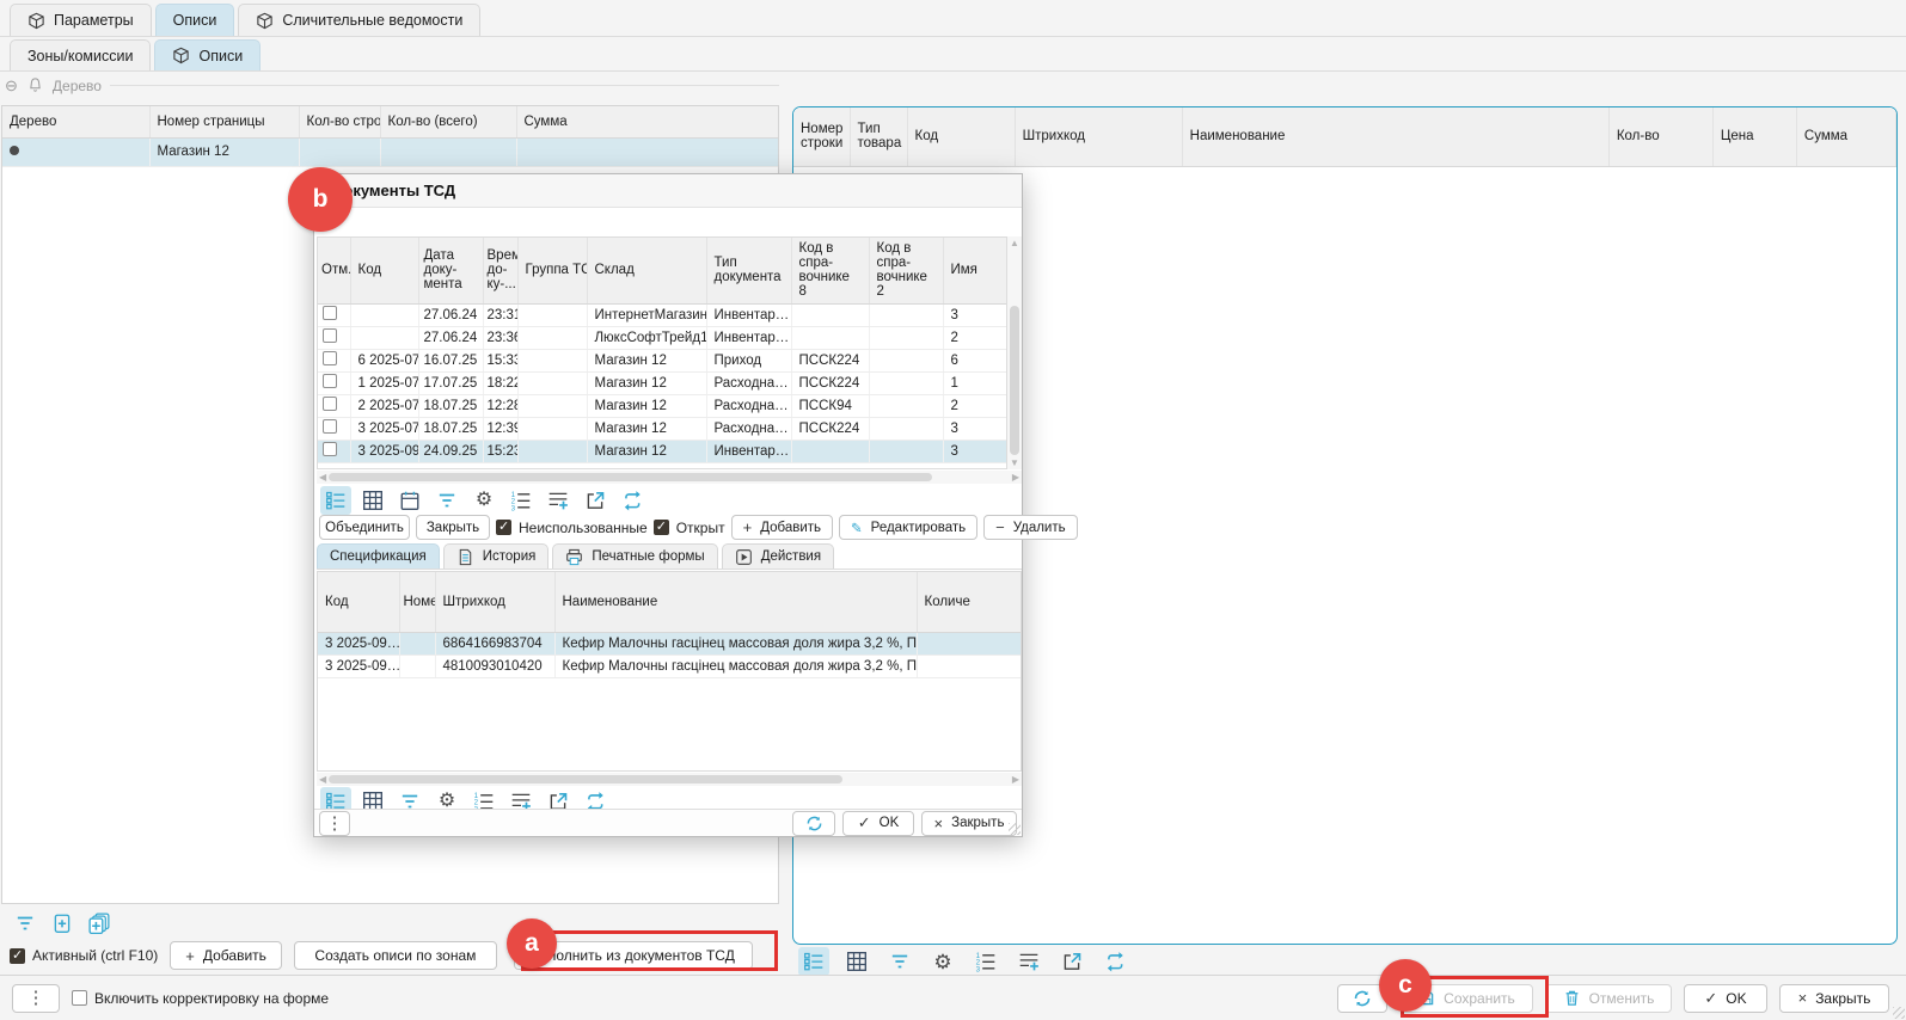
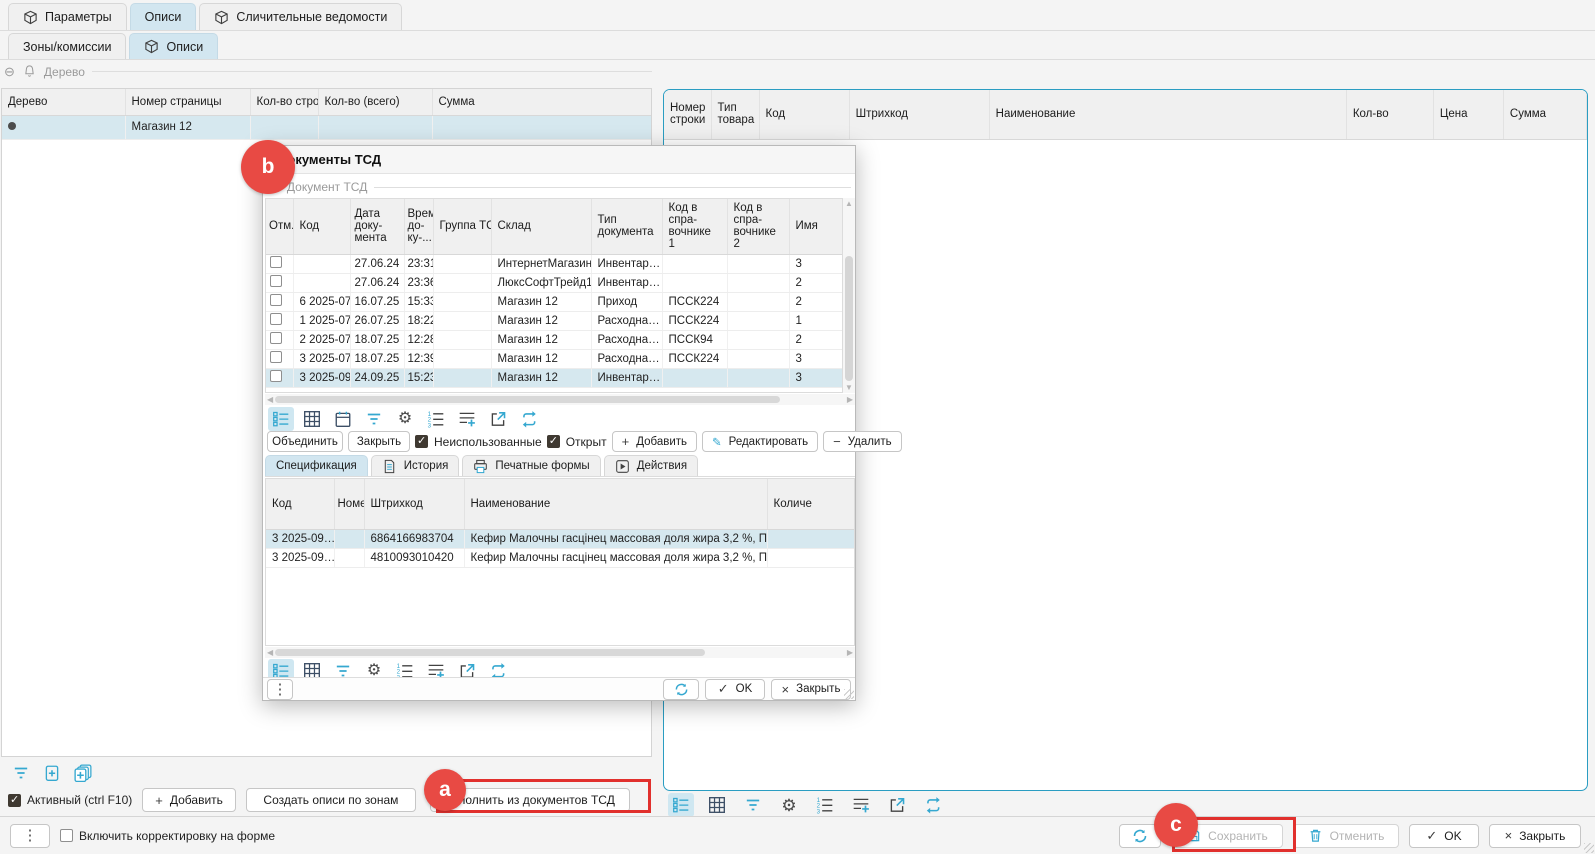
  Параметры
  Описи
  Сличительные ведомости
  Зоны/комиссии
  Описи
  ⊖
  Дерево
  Дерево	Номер страницы	Кол-во стро	Кол-во (всего)	Сумма
  	Магазин 12
  Активный (ctrl F10)
  +
  Добавить
  Создать описи по зонам
  олнить из документов ТСД
  Номер строки	Тип товара	Код	Штрихкод	Наименование	Кол-во	Цена	Сумма
  ⚙
  ⋮
  Включить корректировку на форме
  Сохранить
  Отменить
  ✓
  OK
  ×
  Закрыть
  кументы ТСД
+ Документ ТСД
- Отм	Код	Дата доку- мента	Врем до- ку-...	Группа Т	Склад	Тип документа	Код в спра- вочнике 8	Код в спра- вочнике 2	Имя
+ Отм	Код	Дата доку- мента	Врем до- ку-...	Группа Т	Склад	Тип документа	Код в спра- вочнике 1	Код в спра- вочнике 2	Имя
  		27.06.24	23:3		ИнтернетМагазин	Инвентар…			3
  		27.06.24	23:3		ЛюксСофтТрейд1	Инвентар…			2
- 	6 2025-07	16.07.25	15:3		Магазин 12	Приход	ПССК224		6
+ 	6 2025-07	16.07.25	15:3		Магазин 12	Приход	ПССК224		2
- 	1 2025-07	17.07.25	18:2		Магазин 12	Расходна…	ПССК224		1
+ 	1 2025-07	26.07.25	18:2		Магазин 12	Расходна…	ПССК224		1
  	2 2025-07	18.07.25	12:2		Магазин 12	Расходна…	ПССК94		2
  	3 2025-07	18.07.25	12:3		Магазин 12	Расходна…	ПССК224		3
  	3 2025-09	24.09.25	15:2		Магазин 12	Инвентар…			3
  ▲
  ▼
  ◀
  ▶
  ⚙
  Объединить
  Закрыть
  Неиспользованные
  Открыт
  +
  Добавить
  ✎
  Редактировать
  −
  Удалить
  Спецификация
  История
  Печатные формы
  Действия
  Код	Ном	Штрихкод	Наименование	Количе
  3 2025-09…		6864166983704	Кефир Малочны гасцінец массовая доля жира 3,2 %, П
  3 2025-09…		4810093010420	Кефир Малочны гасцінец массовая доля жира 3,2 %, П
  ◀
  ▶
  ⚙
  ⋮
  ✓
  OK
  ×
  Закрыть
  a
  b
  c
